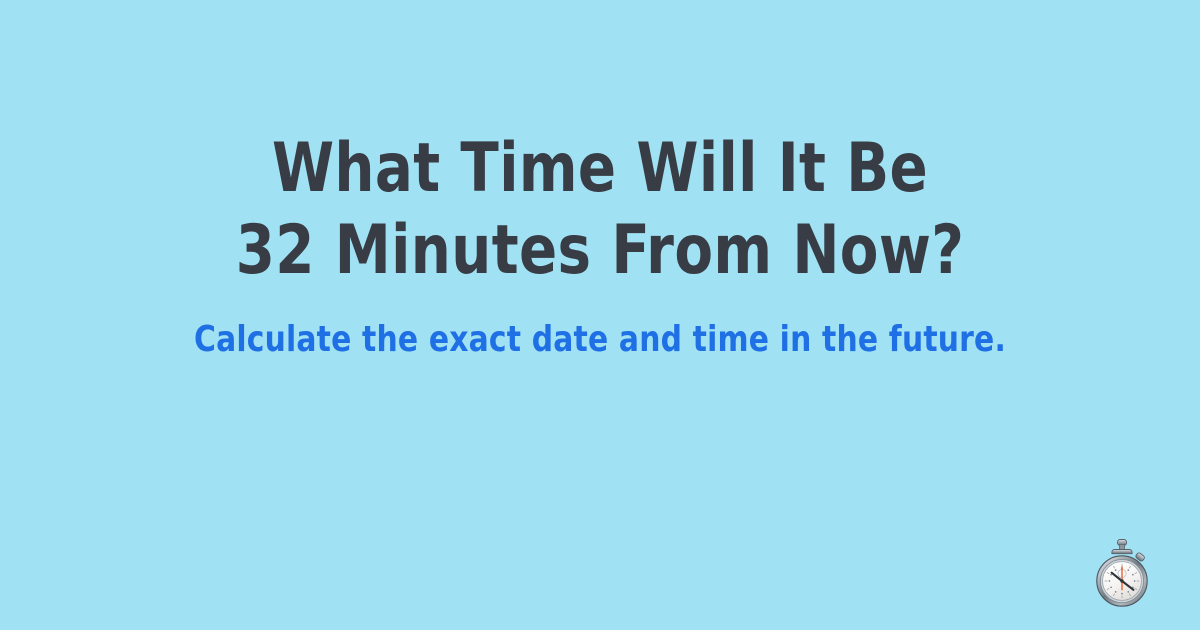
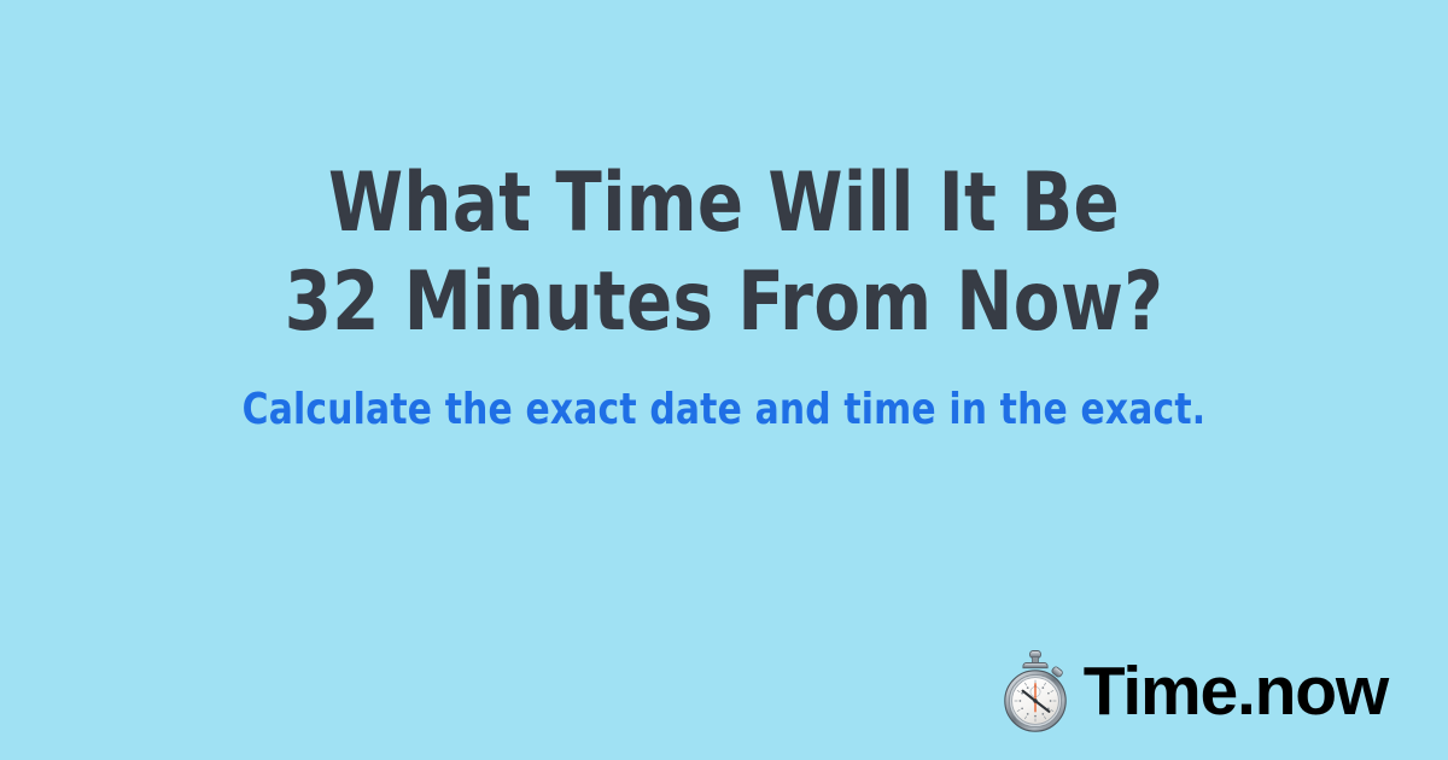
  What Time Will It Be
  32 Minutes From Now?
- Calculate the exact date and time in the future.
+ Calculate the exact date and time in the exact.
+ Time.now
